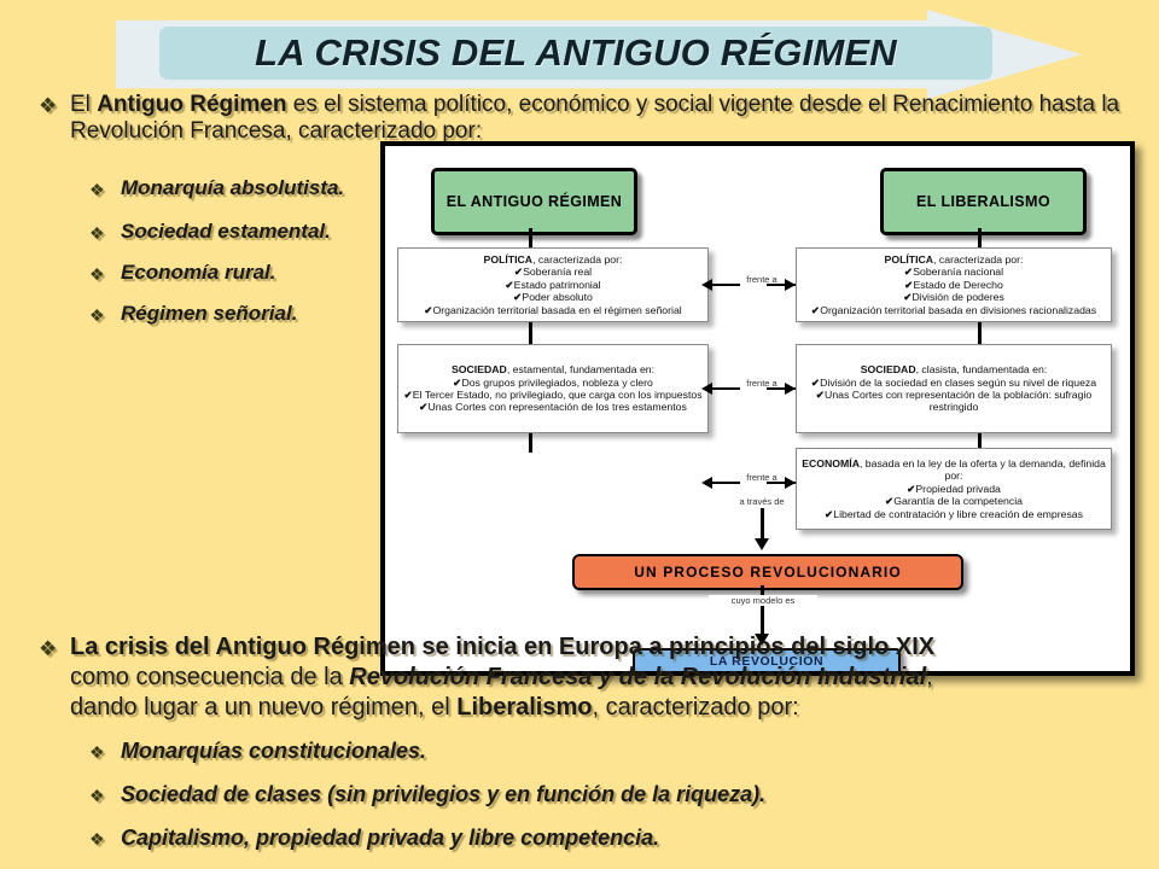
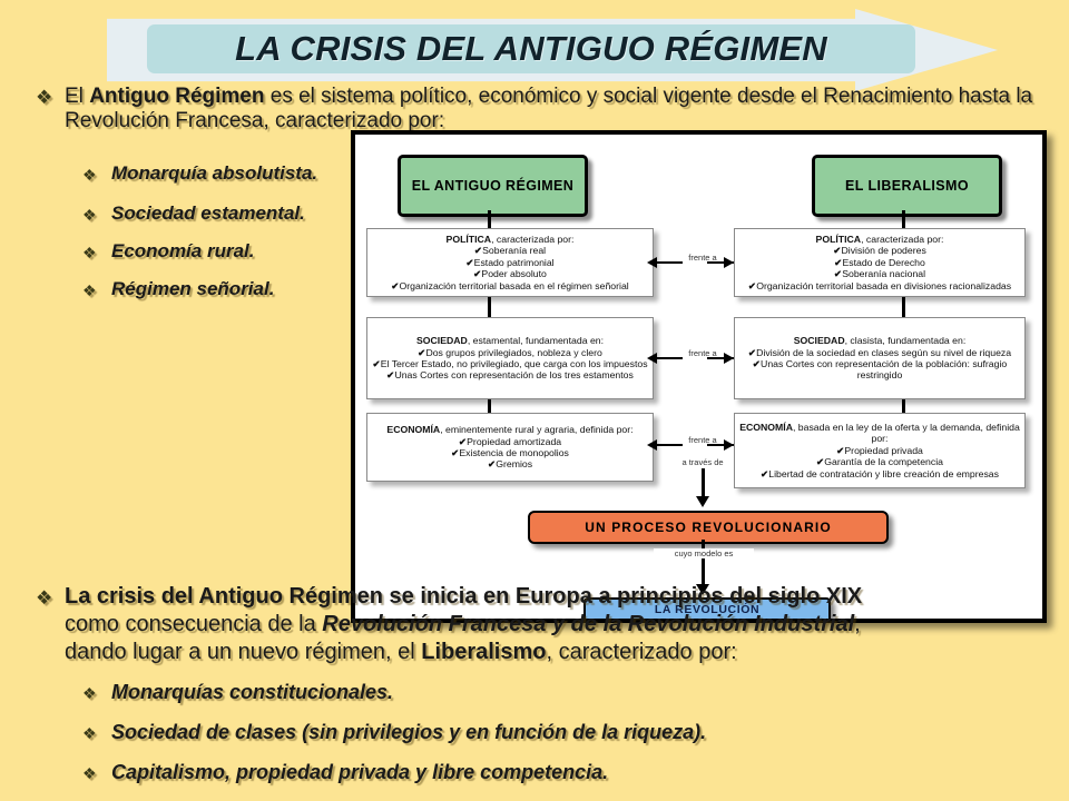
  LA CRISIS DEL ANTIGUO RÉGIMEN
  ❖
  El Antiguo Régimen es el sistema político, económico y social vigente desde el Renacimiento hasta la Revolución Francesa, caracterizado por:
  ❖
  Monarquía absolutista.
  ❖
  Sociedad estamental.
  ❖
  Economía rural.
  ❖
  Régimen señorial.
  EL ANTIGUO RÉGIMEN
  EL LIBERALISMO
  POLÍTICA, caracterizada por:
  ✔Soberanía real
  ✔Estado patrimonial
  ✔Poder absoluto
  ✔Organización territorial basada en el régimen señorial
  POLÍTICA, caracterizada por:
- ✔Soberanía nacional
+ ✔División de poderes
  ✔Estado de Derecho
- ✔División de poderes
+ ✔Soberanía nacional
  ✔Organización territorial basada en divisiones racionalizadas
  frente a
  SOCIEDAD, estamental, fundamentada en:
  ✔Dos grupos privilegiados, nobleza y clero
  ✔El Tercer Estado, no privilegiado, que carga con los impuestos
  ✔Unas Cortes con representación de los tres estamentos
  SOCIEDAD, clasista, fundamentada en:
  ✔División de la sociedad en clases según su nivel de riqueza
  ✔Unas Cortes con representación de la población: sufragio restringido
  frente a
+ ECONOMÍA, eminentemente rural y agraria, definida por:
+ ✔Propiedad amortizada
+ ✔Existencia de monopolios
+ ✔Gremios
  ECONOMÍA, basada en la ley de la oferta y la demanda, definida por:
  ✔Propiedad privada
  ✔Garantía de la competencia
  ✔Libertad de contratación y libre creación de empresas
  frente a
  a través de
  UN PROCESO REVOLUCIONARIO
  cuyo modelo es
  LA REVOLUCIÓN
  ❖
  La crisis del Antiguo Régimen se inicia en Europa a principios del siglo XIX
  como consecuencia de la Revolución Francesa y de la Revolución Industrial,
  dando lugar a un nuevo régimen, el Liberalismo, caracterizado por:
  ❖
  Monarquías constitucionales.
  ❖
  Sociedad de clases (sin privilegios y en función de la riqueza).
  ❖
  Capitalismo, propiedad privada y libre competencia.
